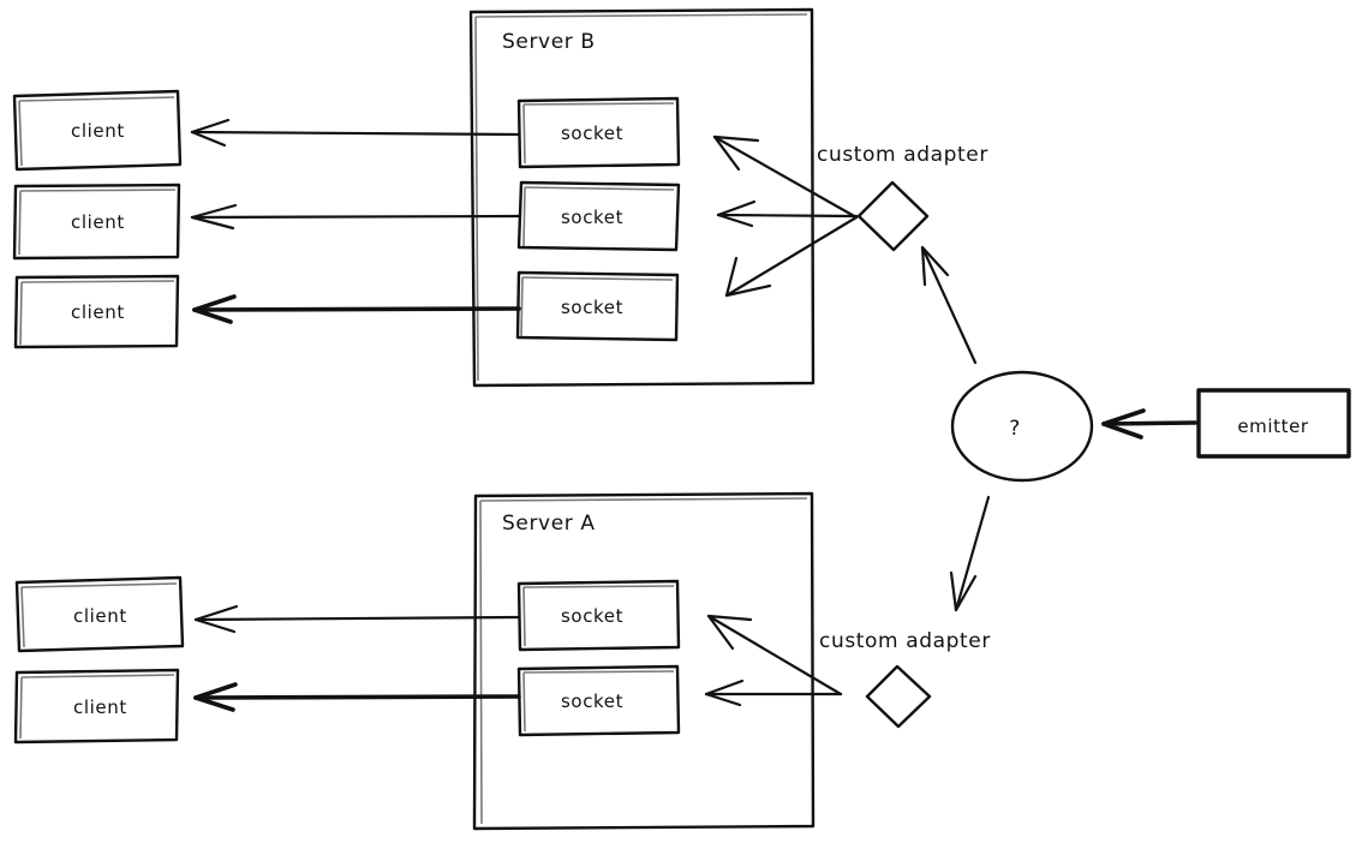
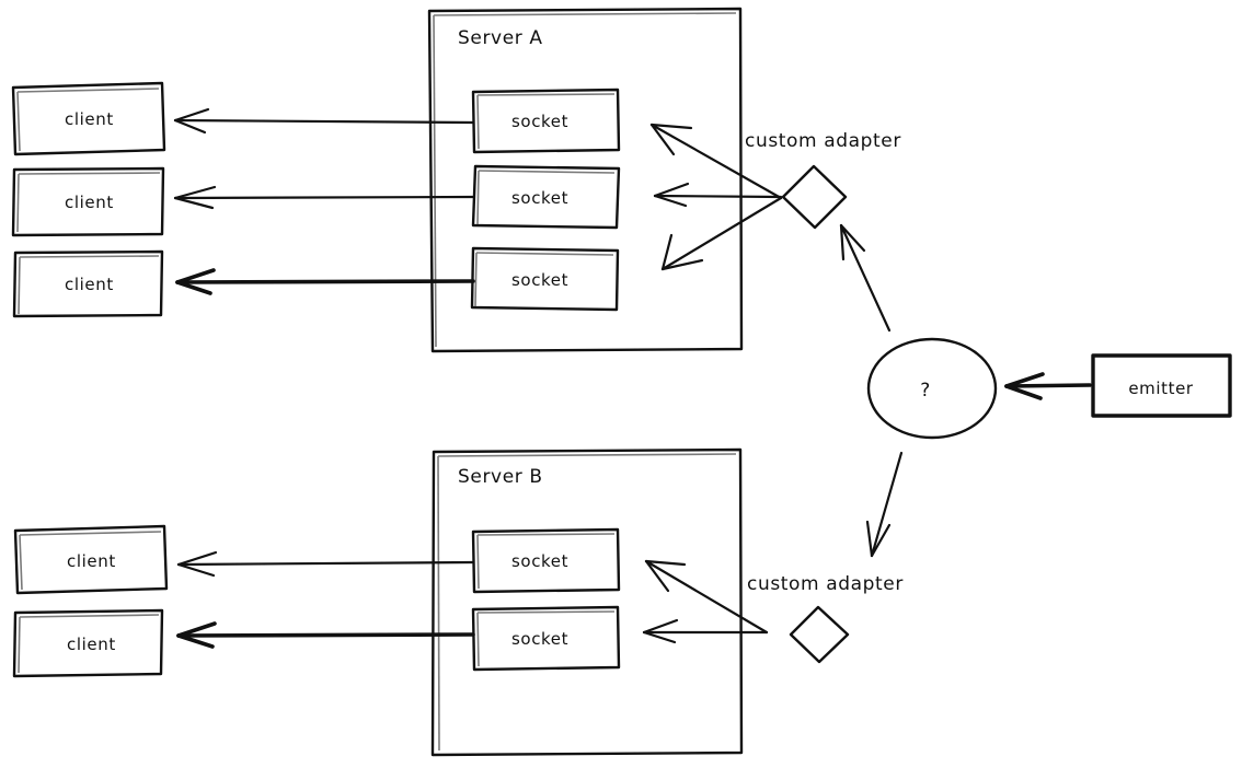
- Server B
+ Server A
  socket
  socket
  socket
  client
  client
  client
  custom adapter
  ?
  emitter
- Server A
+ Server B
  socket
  socket
  client
  client
  custom adapter
